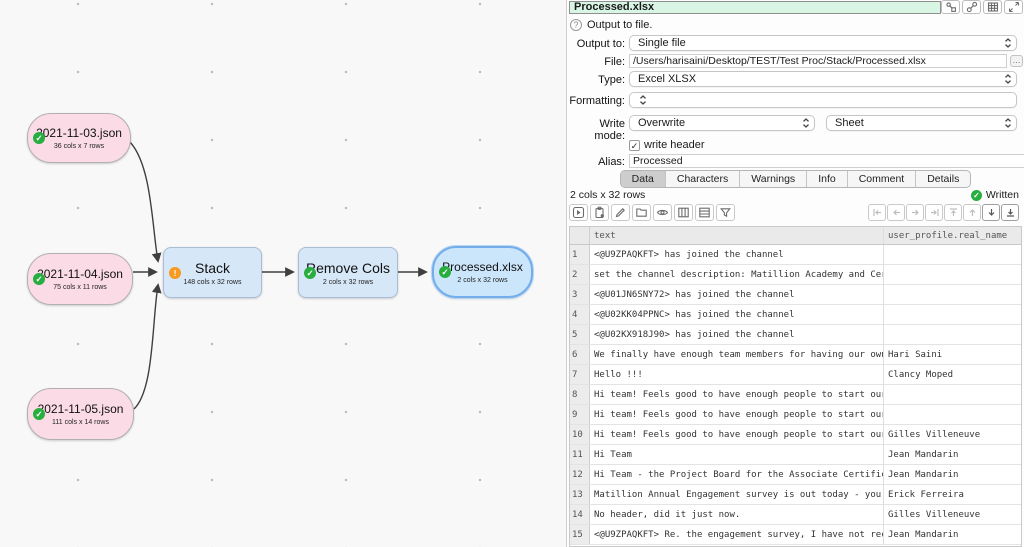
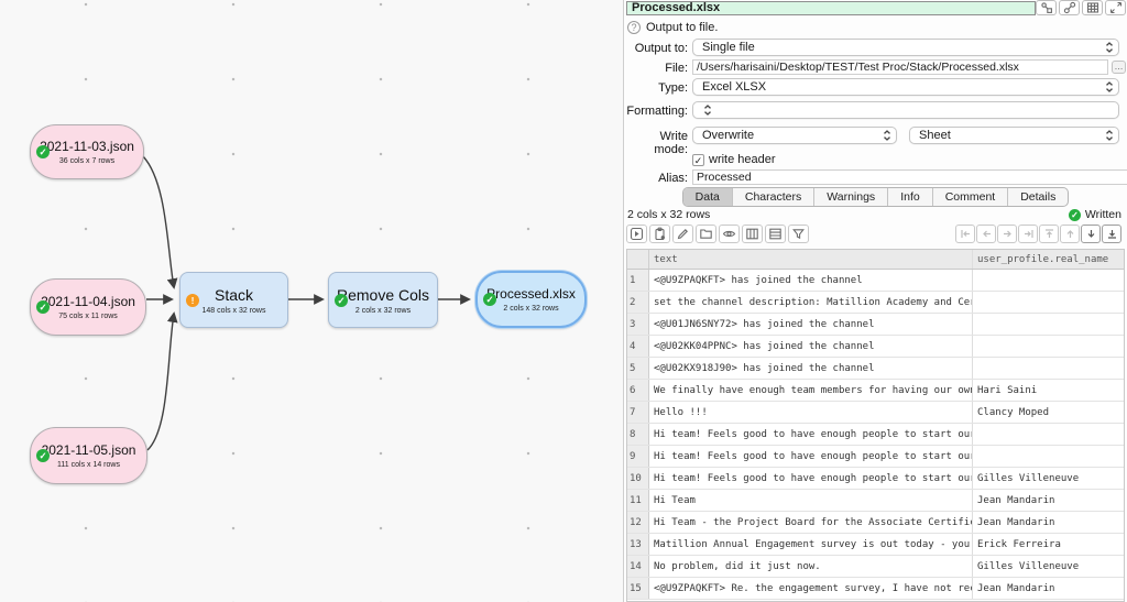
  ✓
  021-11-03.json
  ✓
  021-11-04.json
  ✓
  021-11-05.json
  !
  Stack
  ✓
  emove Cols
  ✓
  rocessed.xlsx
  Processed.xlsx
  ?
  Output to file.
  Output to:
  Single file
  File:
  /Users/harisaini/Desktop/TEST/Test Proc/Stack/Processed.xlsx
  …
  Type:
  Excel XLSX
  Formatting:
  Write mode:
  Overwrite
  Sheet
  ✓
  write header
  Alias:
  Processed
  Data
  Characters
  Warnings
  Info
  Comment
  Details
  2 cols x 32 rows
  ✓
  Written
  text
  user_profile.real_name
  1
  <@U9ZPAQKFT> has joined the channel
  2
  set the channel description: Matillion Academy and Cer
  3
  <@U01JN6SNY72> has joined the channel
  4
  <@U02KK04PPNC> has joined the channel
  5
  <@U02KX918J90> has joined the channel
  6
  We finally have enough team members for having our own
  Hari Saini
  7
  Hello !!!
  Clancy Moped
  8
  Hi team! Feels good to have enough people to start our
  9
  Hi team! Feels good to have enough people to start our
  10
  Hi team! Feels good to have enough people to start our
  Gilles Villeneuve
  11
  Hi Team
  Jean Mandarin
  12
  Hi Team - the Project Board for the Associate Certific
  Jean Mandarin
  13
  Matillion Annual Engagement survey is out today - you’
  Erick Ferreira
  14
- No header, did it just now.
+ No problem, did it just now.
  Gilles Villeneuve
  15
  <@U9ZPAQKFT> Re. the engagement survey, I have not rec
  Jean Mandarin
